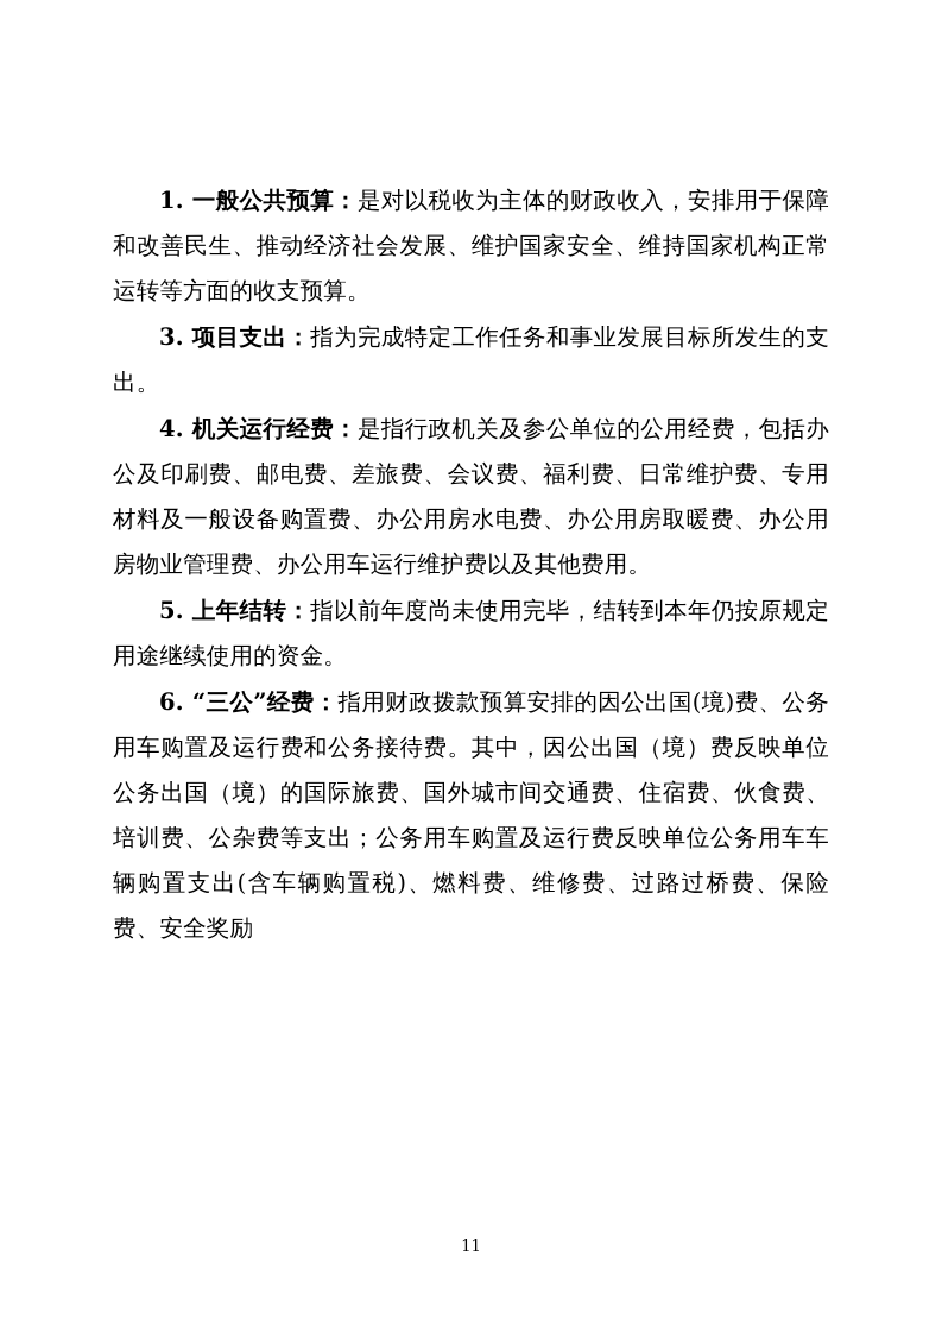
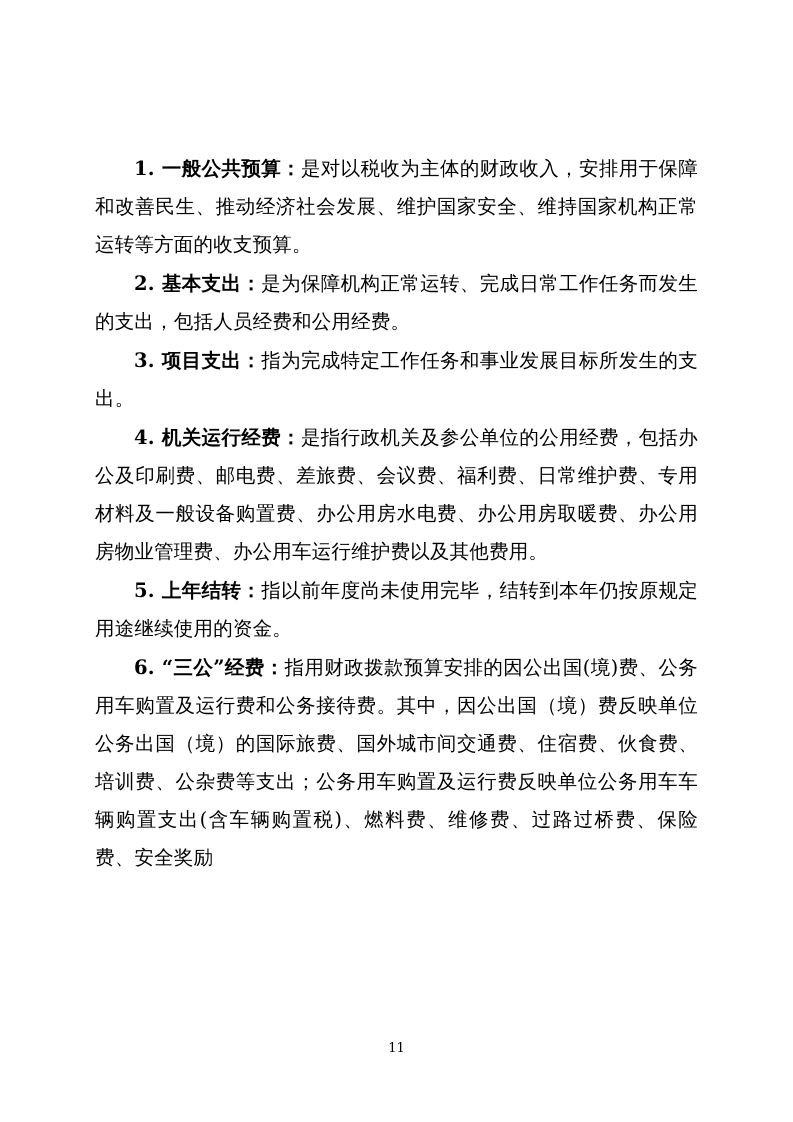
  1. 一般公共预算：是对以税收为主体的财政收入，安排用于保障和改善民生、推动经济社会发展、维护国家安全、维持国家机构正常运转等方面的收支预算。
+ 2. 基本支出：是为保障机构正常运转、完成日常工作任务而发生的支出，包括人员经费和公用经费。
  3. 项目支出：指为完成特定工作任务和事业发展目标所发生的支出。
  4. 机关运行经费：是指行政机关及参公单位的公用经费，包括办公及印刷费、邮电费、差旅费、会议费、福利费、日常维护费、专用材料及一般设备购置费、办公用房水电费、办公用房取暖费、办公用房物业管理费、办公用车运行维护费以及其他费用。
  5. 上年结转：指以前年度尚未使用完毕，结转到本年仍按原规定用途继续使用的资金。
  6. “三公”经费：指用财政拨款预算安排的因公出国(境)费、公务用车购置及运行费和公务接待费。其中，因公出国（境）费反映单位公务出国（境）的国际旅费、国外城市间交通费、住宿费、伙食费、培训费、公杂费等支出；公务用车购置及运行费反映单位公务用车车辆购置支出(含车辆购置税)、燃料费、维修费、过路过桥费、保险费、安全奖励
  11
